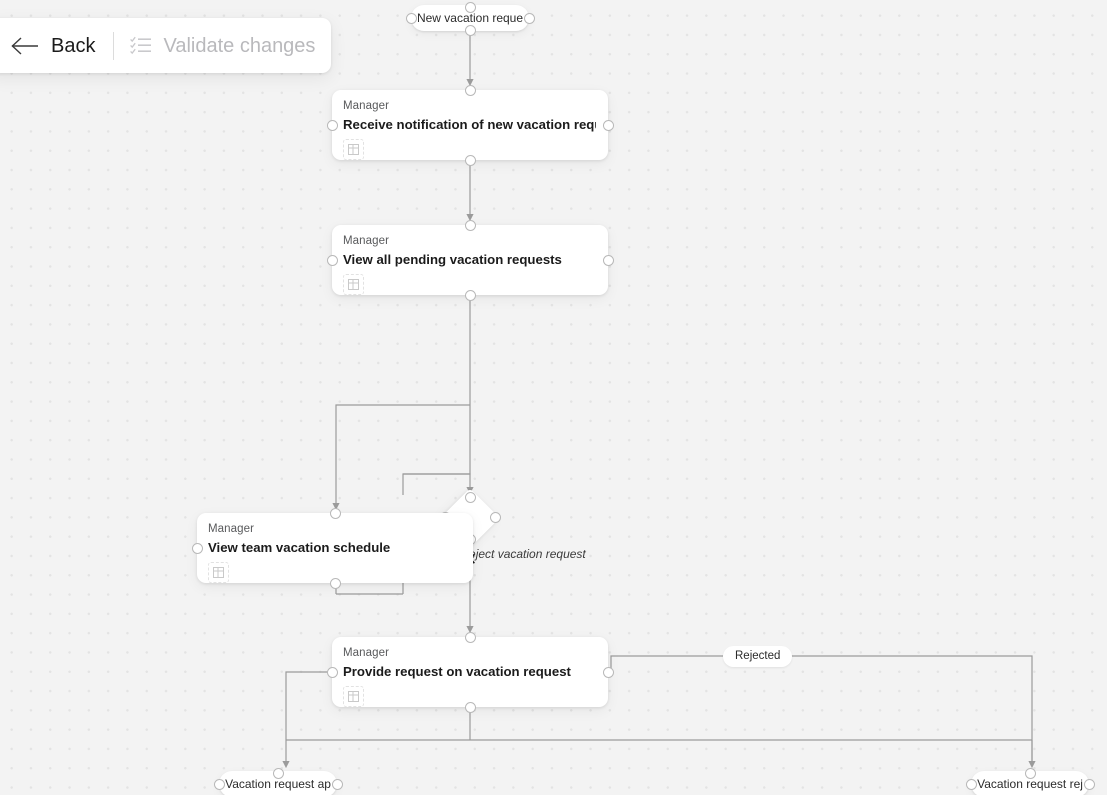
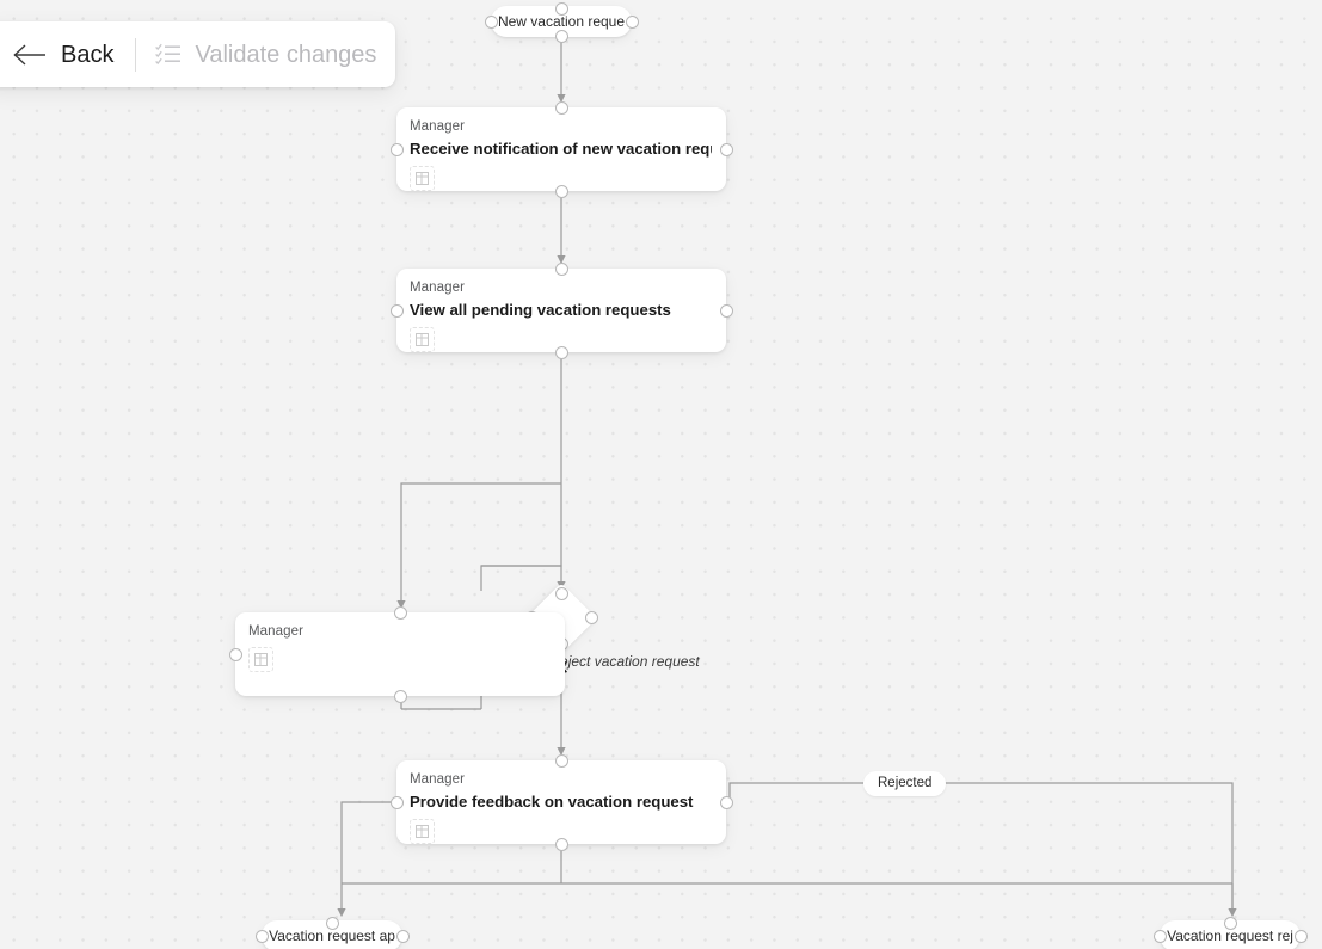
  New vacation reque
  Manager
  Receive notification of new vacation req
  Manager
  View all pending vacation requests
  Manager
- View team vacation schedule
  Manager
- Provide request on vacation request
+ Provide feedback on vacation request
  Rejected
  Vacation request ap
  Vacation request rej
  Back
  Validate changes
